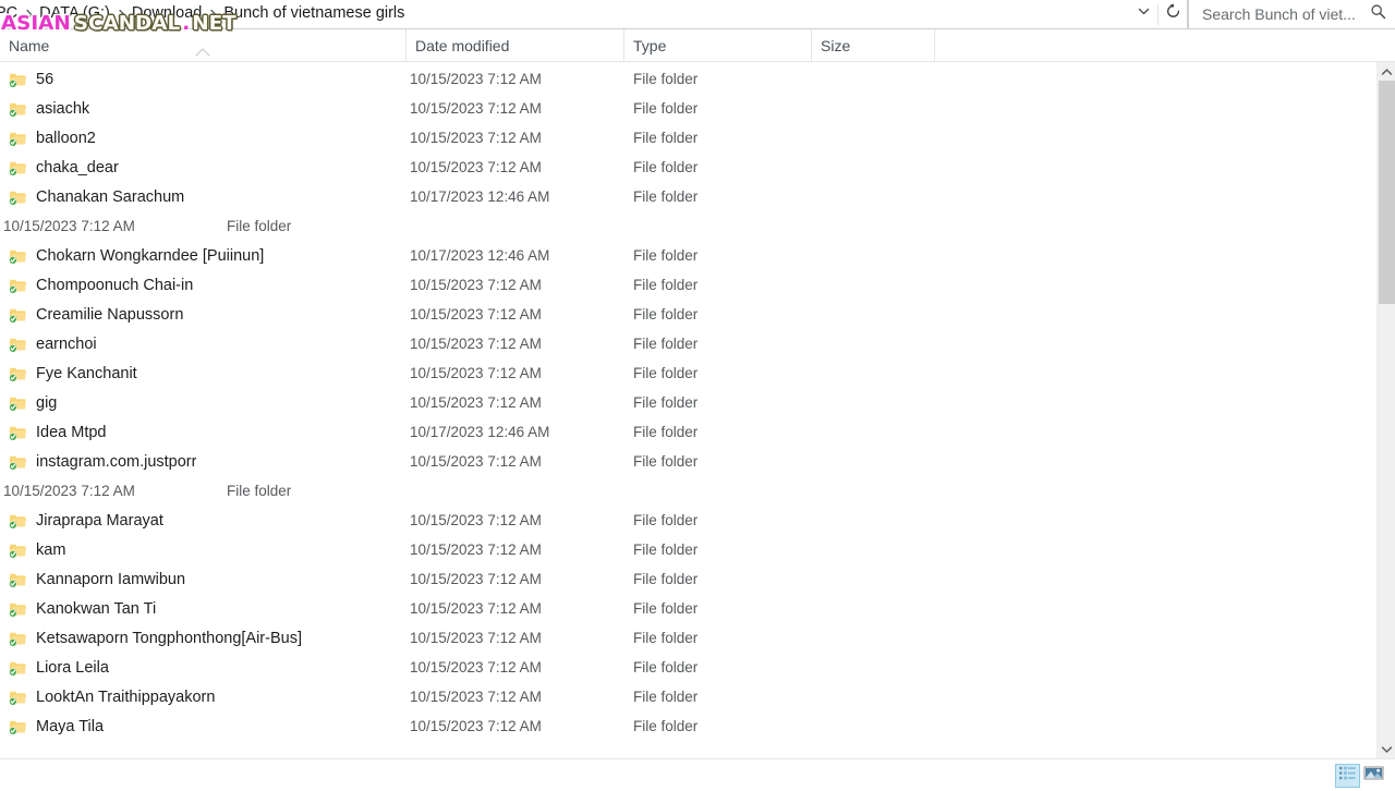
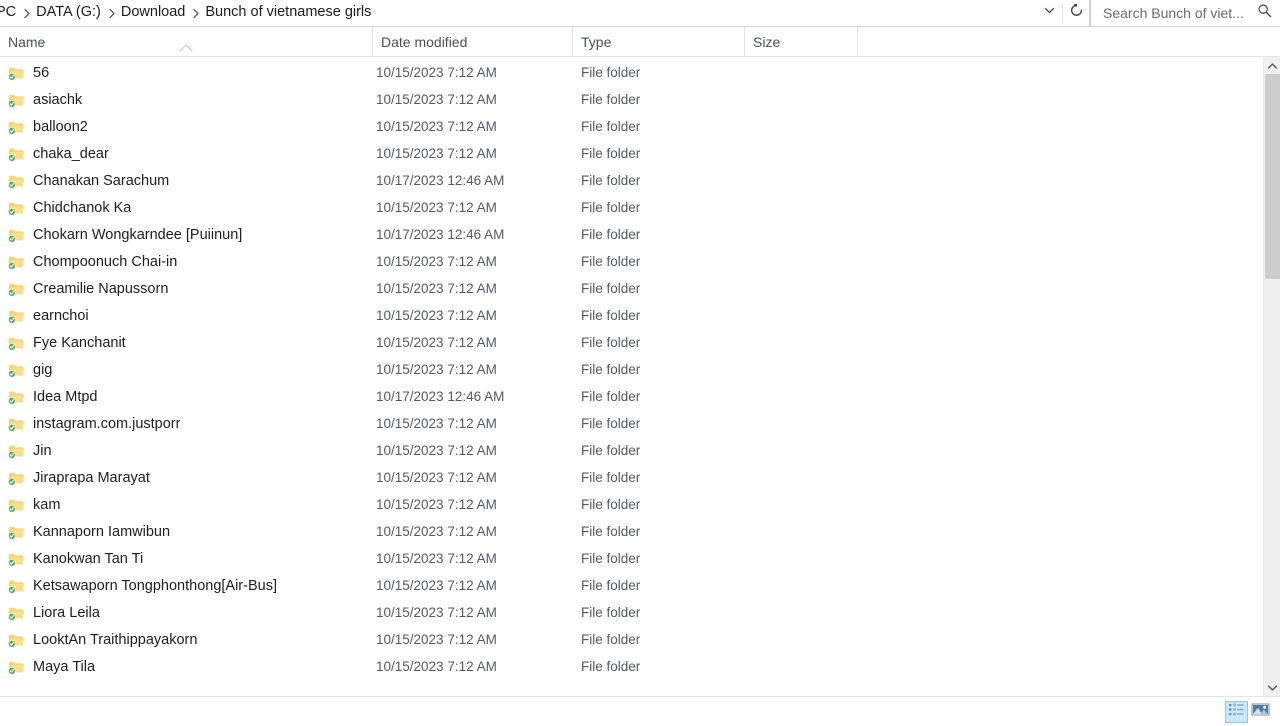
  PC
  DATA (G:)
  Download
  Bunch of vietnamese girls
  Search Bunch of viet...
- ASIAN
- SCANDAL
- .
- NET
  Name
  Date modified
  Type
  Size
  56
  10/15/2023 7:12 AM
  File folder
  asiachk
  10/15/2023 7:12 AM
  File folder
  balloon2
  10/15/2023 7:12 AM
  File folder
  chaka_dear
  10/15/2023 7:12 AM
  File folder
  Chanakan Sarachum
  10/17/2023 12:46 AM
  File folder
+ Chidchanok Ka
  10/15/2023 7:12 AM
  File folder
  Chokarn Wongkarndee [Puiinun]
  10/17/2023 12:46 AM
  File folder
  Chompoonuch Chai-in
  10/15/2023 7:12 AM
  File folder
  Creamilie Napussorn
  10/15/2023 7:12 AM
  File folder
  earnchoi
  10/15/2023 7:12 AM
  File folder
  Fye Kanchanit
  10/15/2023 7:12 AM
  File folder
  gig
  10/15/2023 7:12 AM
  File folder
  Idea Mtpd
  10/17/2023 12:46 AM
  File folder
  instagram.com.justporr
  10/15/2023 7:12 AM
  File folder
+ Jin
  10/15/2023 7:12 AM
  File folder
  Jiraprapa Marayat
  10/15/2023 7:12 AM
  File folder
  kam
  10/15/2023 7:12 AM
  File folder
  Kannaporn Iamwibun
  10/15/2023 7:12 AM
  File folder
  Kanokwan Tan Ti
  10/15/2023 7:12 AM
  File folder
  Ketsawaporn Tongphonthong[Air-Bus]
  10/15/2023 7:12 AM
  File folder
  Liora Leila
  10/15/2023 7:12 AM
  File folder
  LooktAn Traithippayakorn
  10/15/2023 7:12 AM
  File folder
  Maya Tila
  10/15/2023 7:12 AM
  File folder
